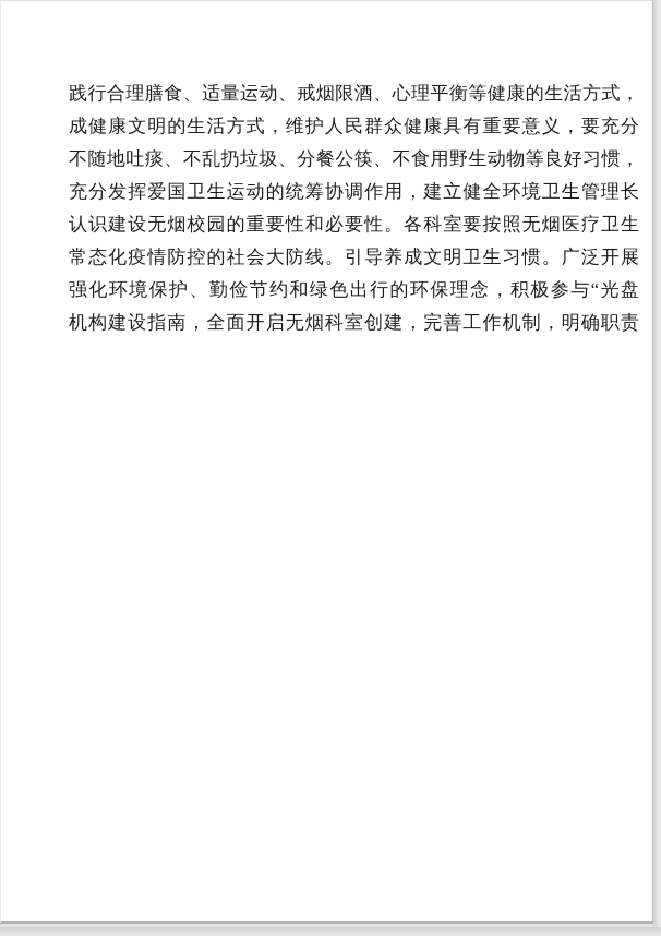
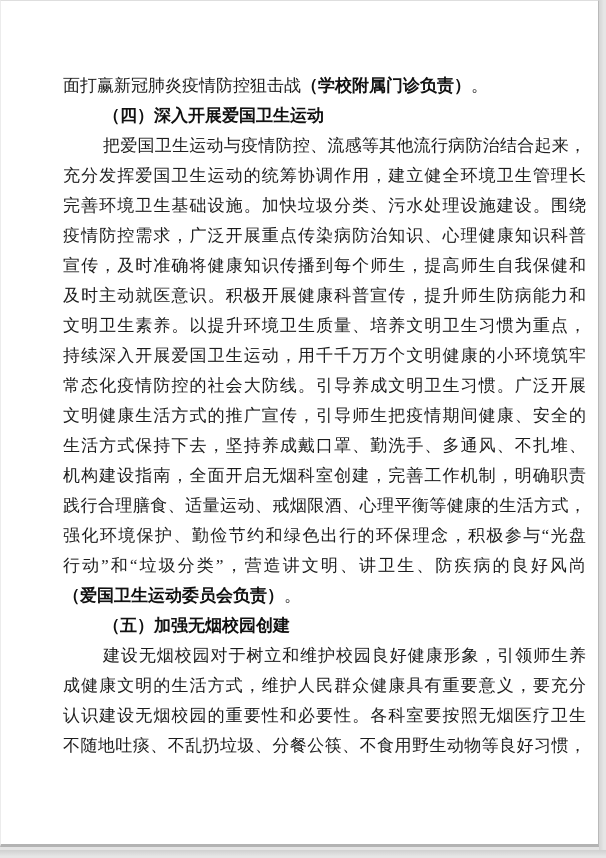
+ 面打赢新冠肺炎疫情防控狙击战（学校附属门诊负责）。
+ （四）深入开展爱国卫生运动
+ 把爱国卫生运动与疫情防控、流感等其他流行病防治结合起来，
- 践行合理膳食、适量运动、戒烟限酒、心理平衡等健康的生活方式，
+ 充分发挥爱国卫生运动的统筹协调作用，建立健全环境卫生管理长
+ 完善环境卫生基础设施。加快垃圾分类、污水处理设施建设。围绕
+ 疫情防控需求，广泛开展重点传染病防治知识、心理健康知识科普
+ 宣传，及时准确将健康知识传播到每个师生，提高师生自我保健和
+ 及时主动就医意识。积极开展健康科普宣传，提升师生防病能力和
+ 文明卫生素养。以提升环境卫生质量、培养文明卫生习惯为重点，
+ 持续深入开展爱国卫生运动，用千千万万个文明健康的小环境筑牢
- 成健康文明的生活方式，维护人民群众健康具有重要意义，要充分
+ 常态化疫情防控的社会大防线。引导养成文明卫生习惯。广泛开展
+ 文明健康生活方式的推广宣传，引导师生把疫情期间健康、安全的
+ 生活方式保持下去，坚持养成戴口罩、勤洗手、多通风、不扎堆、
- 不随地吐痰、不乱扔垃圾、分餐公筷、不食用野生动物等良好习惯，
+ 机构建设指南，全面开启无烟科室创建，完善工作机制，明确职责
- 充分发挥爱国卫生运动的统筹协调作用，建立健全环境卫生管理长
+ 践行合理膳食、适量运动、戒烟限酒、心理平衡等健康的生活方式，
- 认识建设无烟校园的重要性和必要性。各科室要按照无烟医疗卫生
+ 强化环境保护、勤俭节约和绿色出行的环保理念，积极参与“光盘
+ 行动”和“垃圾分类”，营造讲文明、讲卫生、防疾病的良好风尚
+ （爱国卫生运动委员会负责）。
+ （五）加强无烟校园创建
+ 建设无烟校园对于树立和维护校园良好健康形象，引领师生养
- 常态化疫情防控的社会大防线。引导养成文明卫生习惯。广泛开展
+ 成健康文明的生活方式，维护人民群众健康具有重要意义，要充分
- 强化环境保护、勤俭节约和绿色出行的环保理念，积极参与“光盘
+ 认识建设无烟校园的重要性和必要性。各科室要按照无烟医疗卫生
- 机构建设指南，全面开启无烟科室创建，完善工作机制，明确职责
+ 不随地吐痰、不乱扔垃圾、分餐公筷、不食用野生动物等良好习惯，
